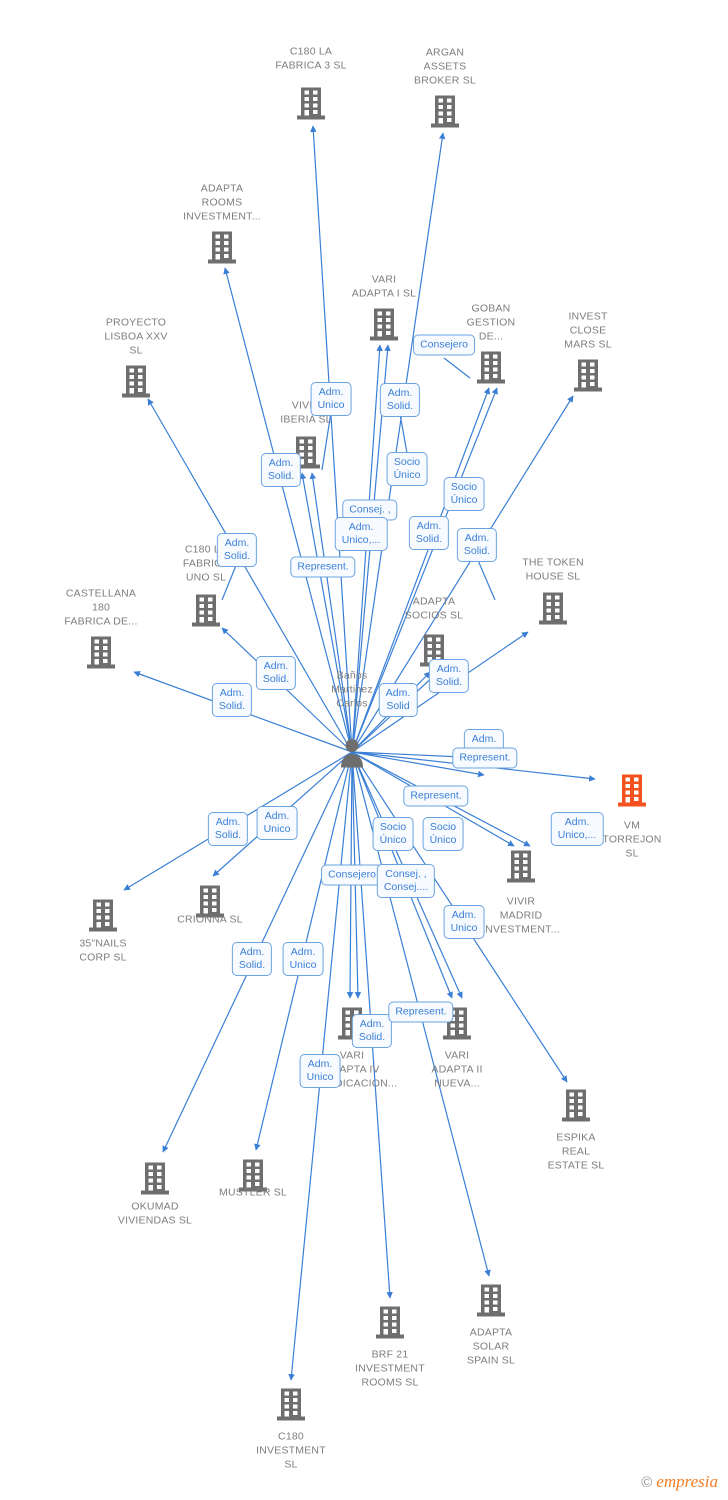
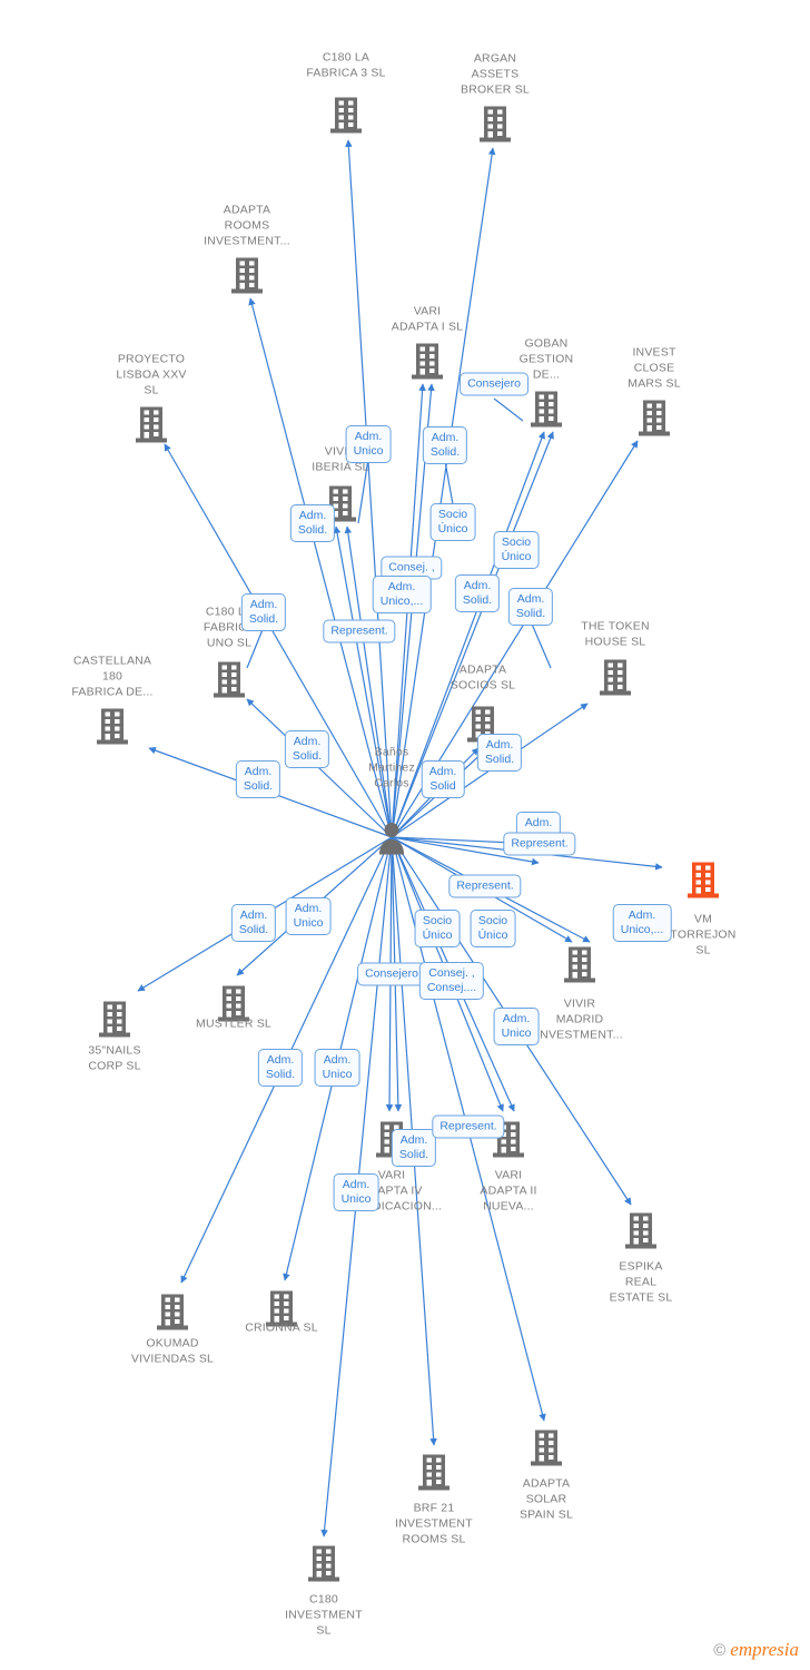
  C180 LA
  FABRICA 3 SL
  ARGAN
  ASSETS
  BROKER SL
  ADAPTA
  ROOMS
  INVESTMENT...
  VARI
  ADAPTA I SL
  GOBAN
  GESTION
  DE...
  INVEST
  CLOSE
  MARS SL
  PROYECTO
  LISBOA XXV
  SL
  IBERIA SL
  FABRI
  UNO SL
  THE TOKEN
  HOUSE SL
  ADAPTA
  SOCIOS SL
  CASTELLANA
  180
  FABRICA DE...
  VM
  TORREJON
  SL
  VIVIR
  MADRID
  NVESTMENT...
  35"NAILS
  CORP SL
- CRIONNA SL
+ MUSTLER SL
  VARI
  APTA IV
  VARI
  ADAPTA II
  NUEVA...
  ESPIKA
  REAL
  ESTATE SL
  OKUMAD
  VIVIENDAS SL
- MUSTLER SL
+ CRIONNA SL
  ADAPTA
  SOLAR
  SPAIN SL
  BRF 21
  INVESTMENT
  ROOMS SL
  C180
  INVESTMENT
  SL
  Baños
  Martinez
  Carlos
  Consejero
  Adm.
  Unico
  Adm.
  Solid.
  Adm.
  Solid.
  Socio
  Único
  Socio
  Único
  Consej. ,
  Adm.
  Solid.
  Adm.
  Solid.
  Adm.
  Unico,...
  Adm.
  Solid.
  Represent.
  Adm.
  Solid.
  Adm.
  Solid.
  Adm.
  Solid.
  Adm.
  Solid
  Adm.
  Represent.
  Represent.
  Adm.
  Unico,...
  Adm.
  Solid.
  Adm.
  Unico
  Socio
  Único
  Socio
  Único
  Consejero
  Consej. ,
  Consej....
  Adm.
  Unico
  Adm.
  Solid.
  Adm.
  Unico
  Adm.
  Solid.
  Represent.
  Adm.
  Unico
  ©
  empresia
